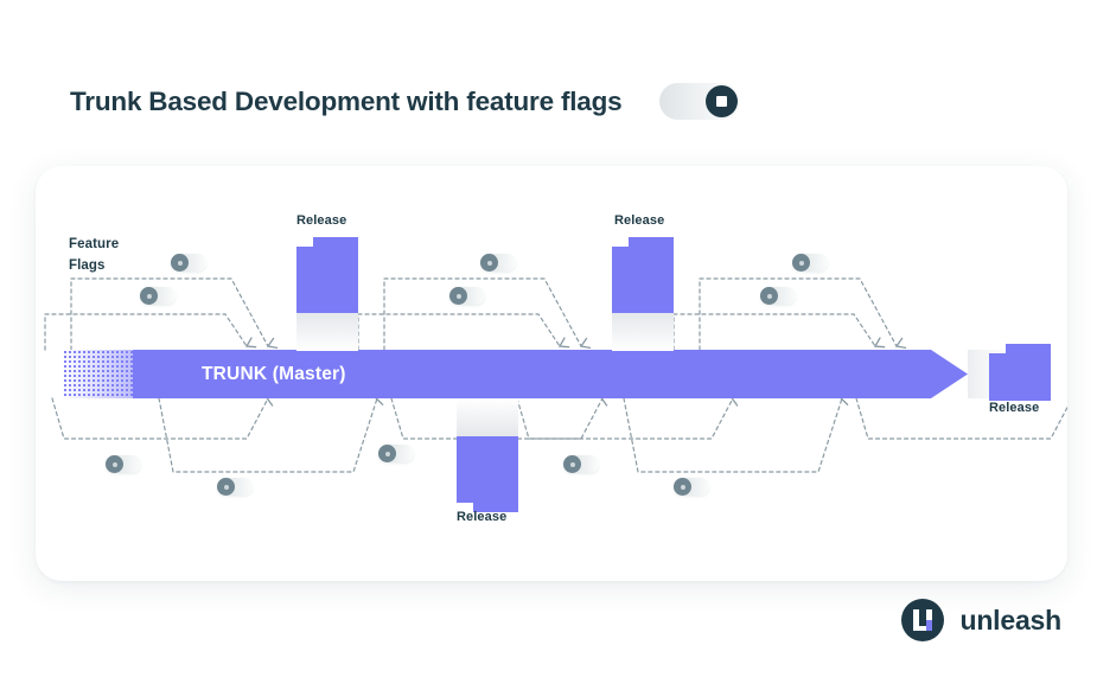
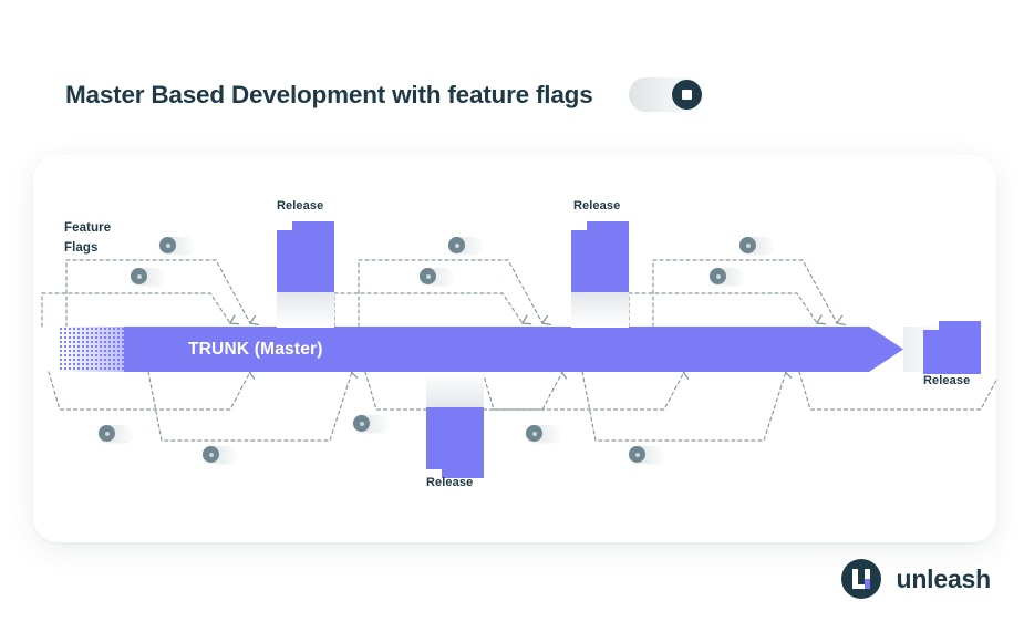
- Trunk Based Development with feature flags
+ Master Based Development with feature flags
  TRUNK (Master)
  Feature
  Flags
  Release
  Release
  Release
  Release
  unleash
